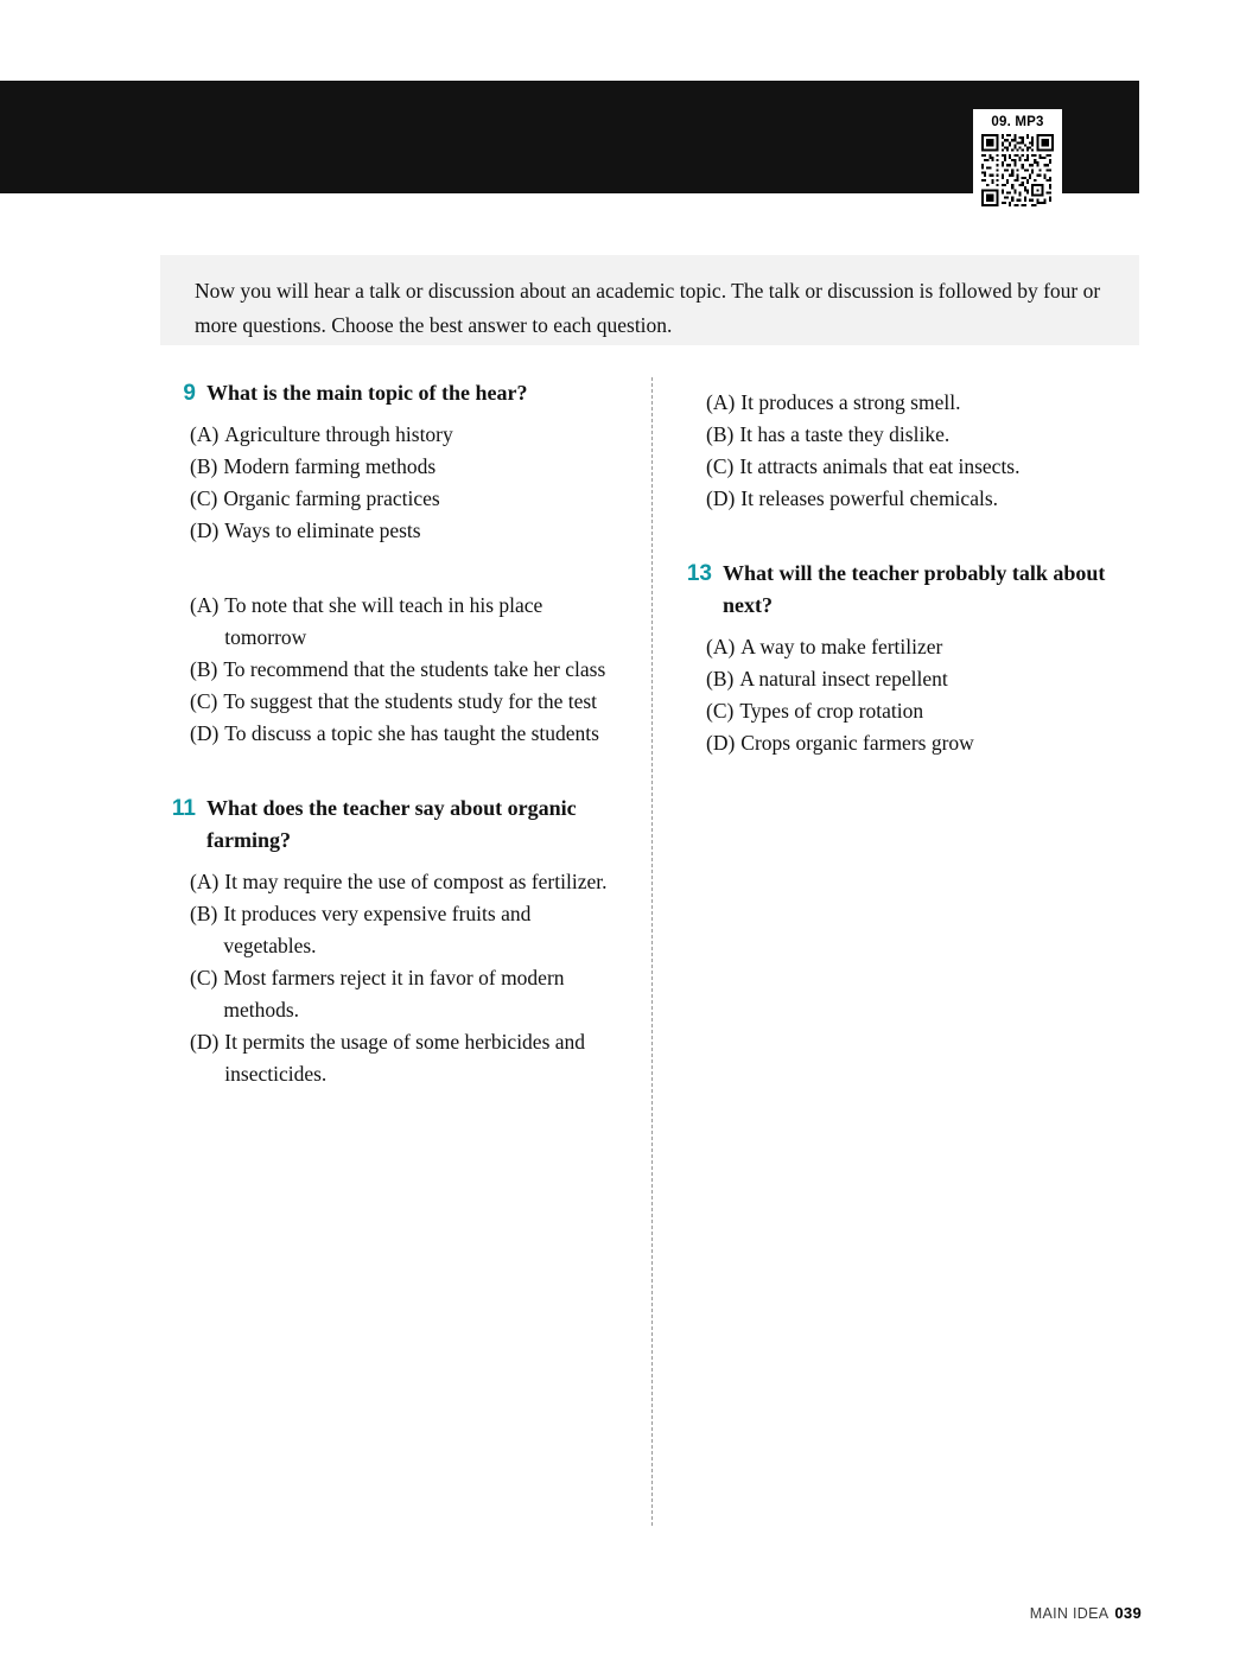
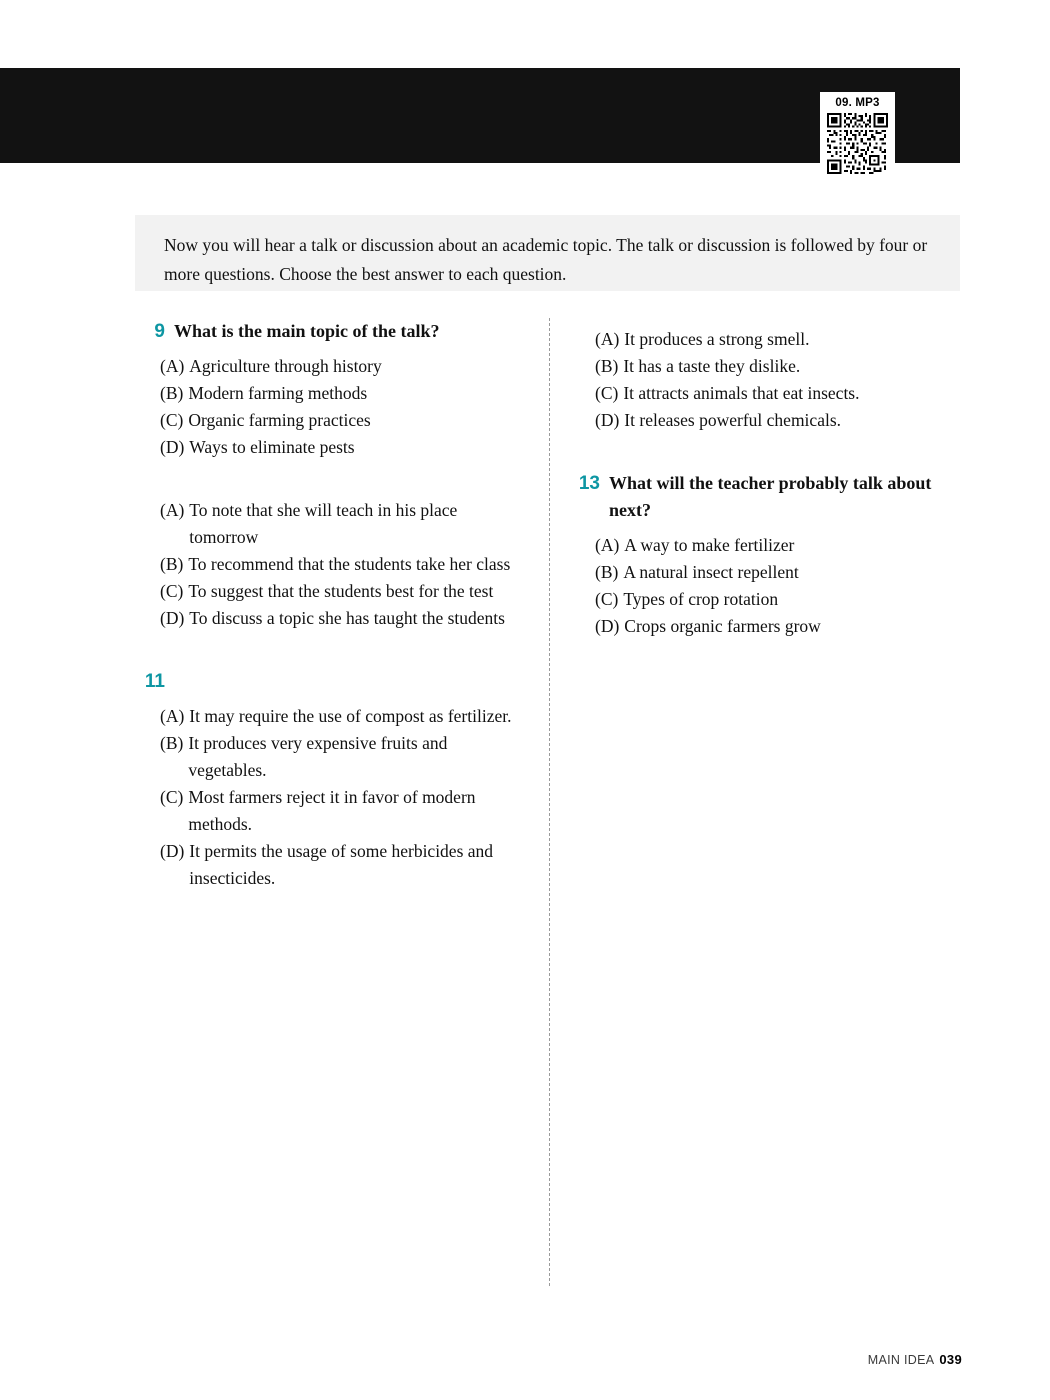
  09. MP3
  Now you will hear a talk or discussion about an academic topic. The talk or discussion is followed by four or more questions. Choose the best answer to each question.
  9
- What is the main topic of the hear?
+ What is the main topic of the talk?
  (A)
  Agriculture through history
  (B)
  Modern farming methods
  (C)
  Organic farming practices
  (D)
  Ways to eliminate pests
  (A)
  To note that she will teach in his place tomorrow
  (B)
  To recommend that the students take her class
  (C)
- To suggest that the students study for the test
+ To suggest that the students best for the test
  (D)
  To discuss a topic she has taught the students
  11
- What does the teacher say about organic farming?
  (A)
  It may require the use of compost as fertilizer.
  (B)
  It produces very expensive fruits and vegetables.
  (C)
  Most farmers reject it in favor of modern methods.
  (D)
  It permits the usage of some herbicides and insecticides.
  (A)
  It produces a strong smell.
  (B)
  It has a taste they dislike.
  (C)
  It attracts animals that eat insects.
  (D)
  It releases powerful chemicals.
  13
  What will the teacher probably talk about next?
  (A)
  A way to make fertilizer
  (B)
  A natural insect repellent
  (C)
  Types of crop rotation
  (D)
  Crops organic farmers grow
  MAIN IDEA 039
